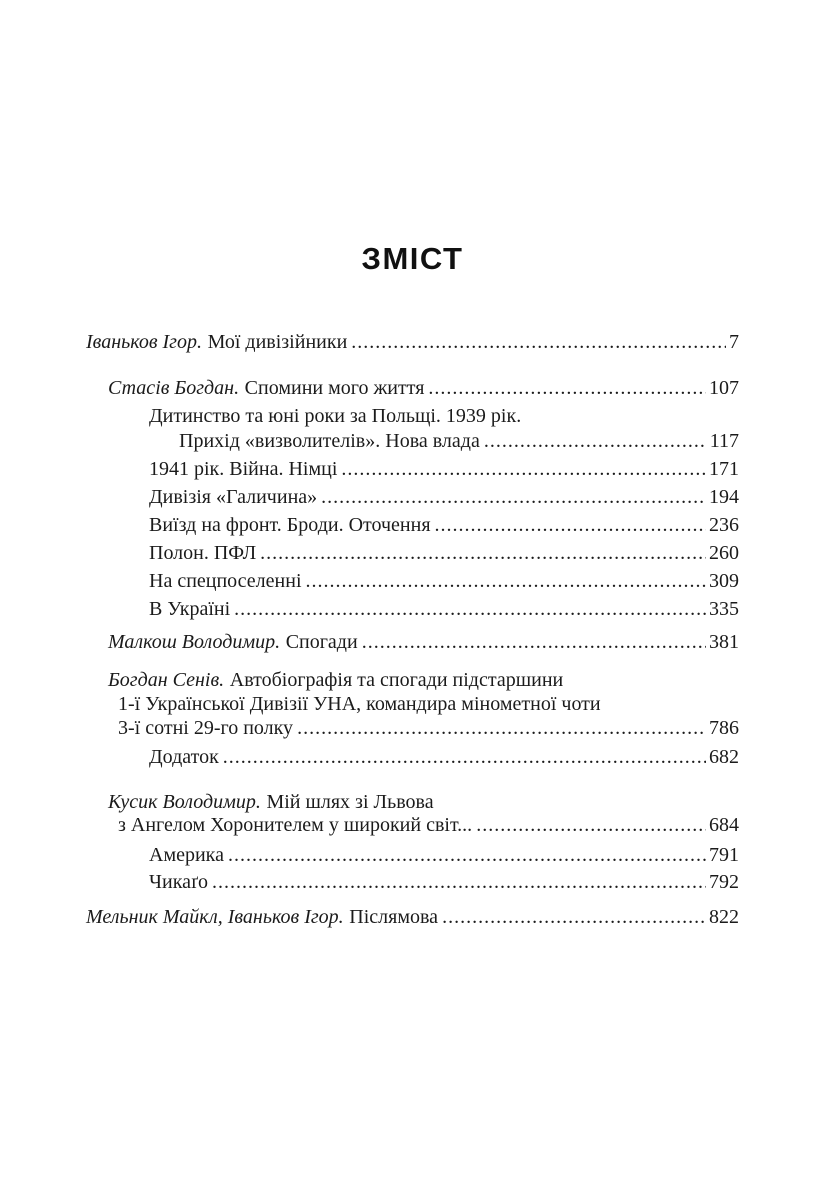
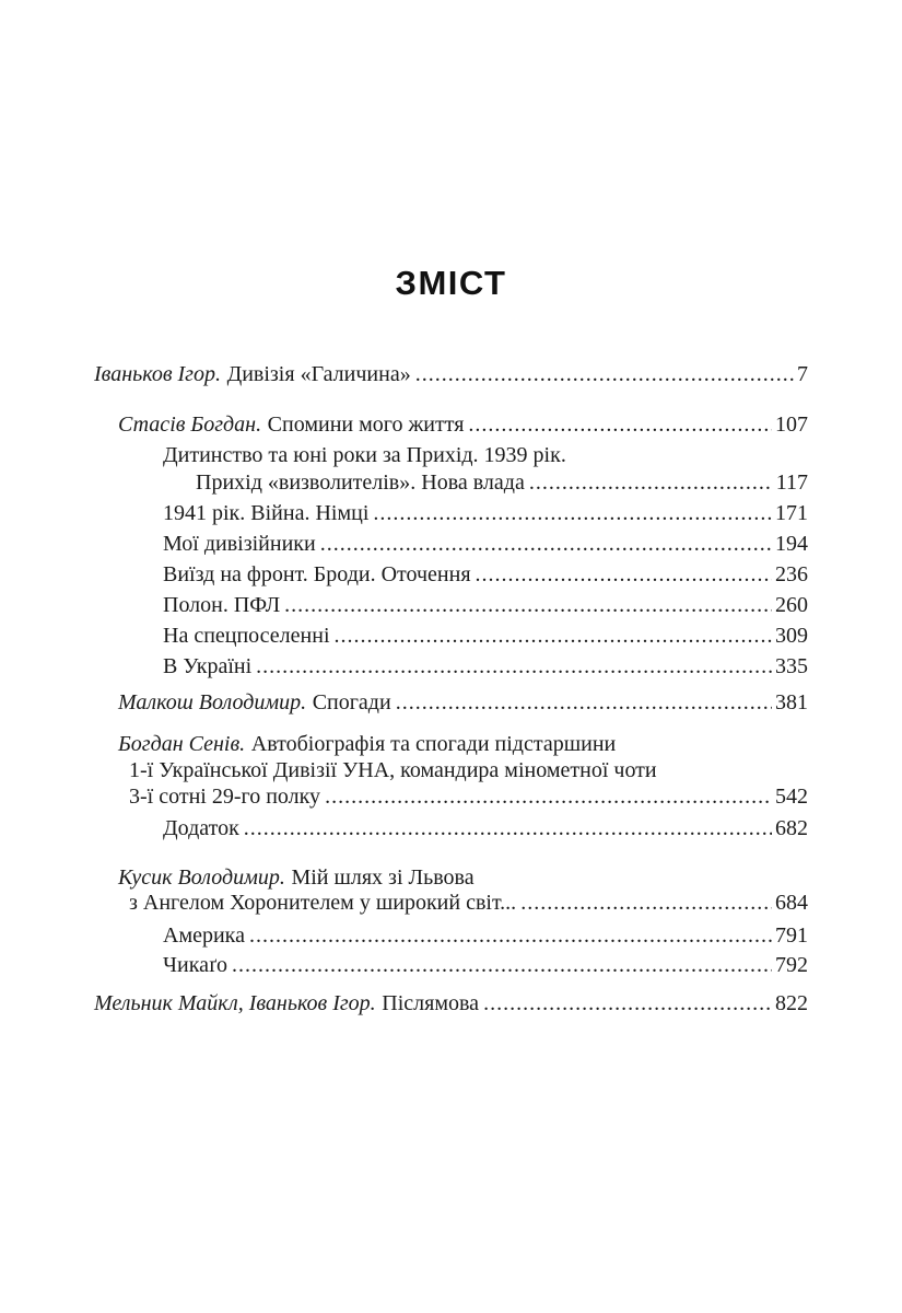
  ЗМІСТ
  Іваньков Ігор.
- Мої дивізійники
+ Дивізія «Галичина»
  7
  Стасів Богдан.
  Спомини мого життя
  107
- Дитинство та юні роки за Польщі. 1939 рік.
+ Дитинство та юні роки за Прихід. 1939 рік.
  Прихід «визволителів». Нова влада
  117
  1941 рік. Війна. Німці
  171
- Дивізія «Галичина»
+ Мої дивізійники
  194
  Виїзд на фронт. Броди. Оточення
  236
  Полон. ПФЛ
  260
  На спецпоселенні
  309
  В Україні
  335
  Малкош Володимир.
  Спогади
  381
  Богдан Сенів.
  Автобіографія та спогади підстаршини
  1-ї Української Дивізії УНА, командира мінометної чоти
  3-ї сотні 29-го полку
- 786
+ 542
  Додаток
  682
  Кусик Володимир.
  Мій шлях зі Львова
  з Ангелом Хоронителем у широкий світ...
  684
  Америка
  791
  Чикаґо
  792
  Мельник Майкл, Іваньков Ігор.
  Післямова
  822
